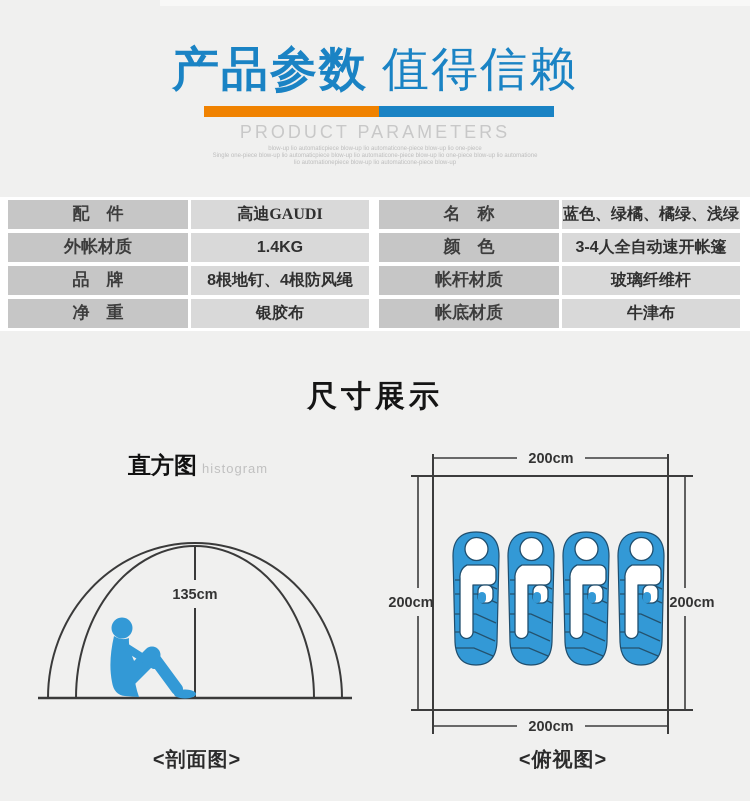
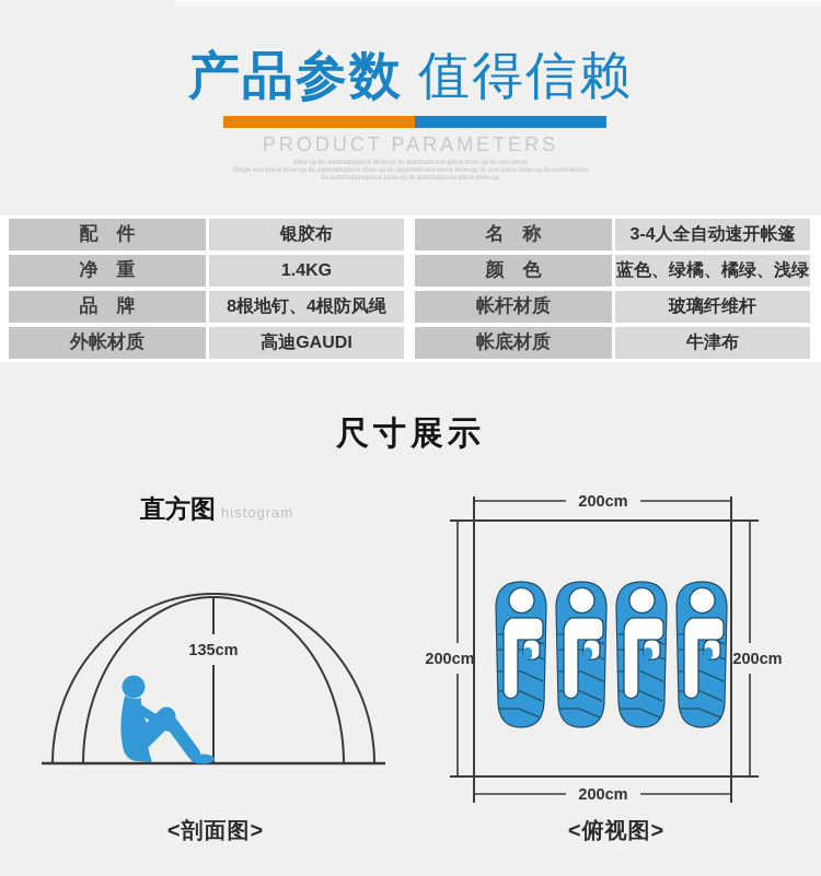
  产品参数 值得信赖
  PRODUCT PARAMETERS
  配 件
- 高迪GAUDI
+ 银胶布
  名 称
- 蓝色、绿橘、橘绿、浅绿
+ 3-4人全自动速开帐篷
- 外帐材质
+ 净 重
  1.4KG
  颜 色
- 3-4人全自动速开帐篷
+ 蓝色、绿橘、橘绿、浅绿
  品 牌
  8根地钉、4根防风绳
  帐杆材质
  玻璃纤维杆
- 净 重
+ 外帐材质
- 银胶布
+ 高迪GAUDI
  帐底材质
  牛津布
  尺寸展示
  直方图 histogram
  135cm
  <剖面图>
  200cm
  200cm
  200cm
  200cm
  <俯视图>
